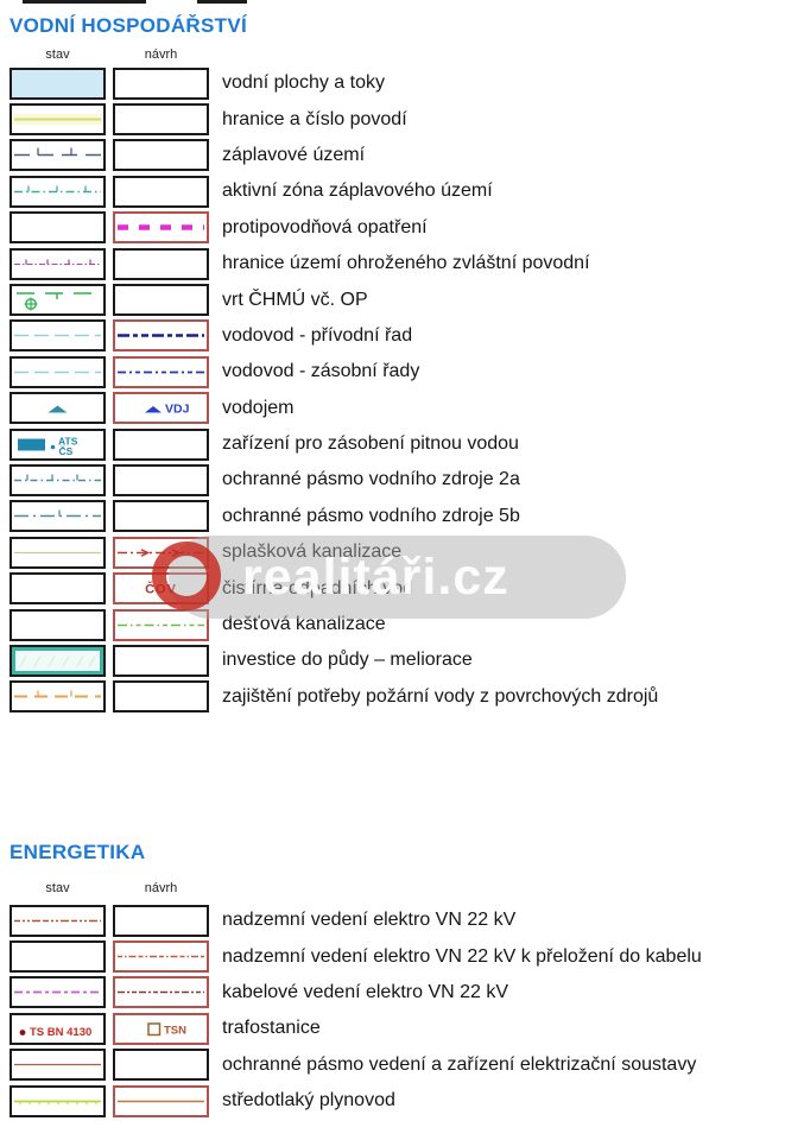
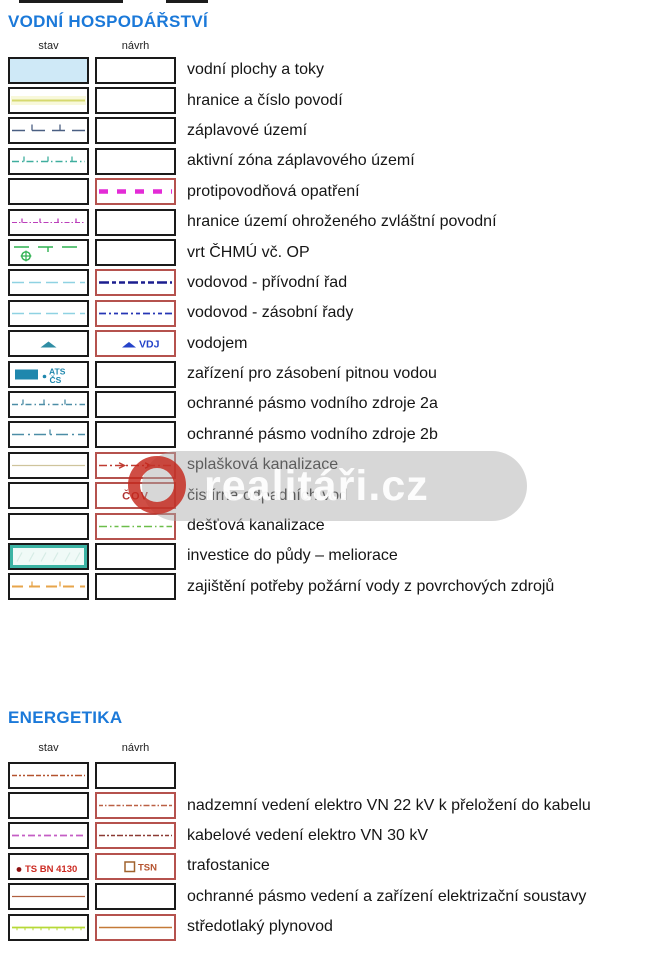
  VODNÍ HOSPODÁŘSTVÍ
  stav
  návrh
  vodní plochy a toky
  hranice a číslo povodí
  záplavové území
  aktivní zóna záplavového území
  protipovodňová opatření
  hranice území ohroženého zvláštní povodní
  vrt ČHMÚ vč. OP
  vodovod - přívodní řad
  vodovod - zásobní řady
  VDJ
  vodojem
  ATS
  ČS
  zařízení pro zásobení pitnou vodou
  ochranné pásmo vodního zdroje 2a
- ochranné pásmo vodního zdroje 5b
+ ochranné pásmo vodního zdroje 2b
  splašková kanalizace
  ČOV
  čistírna odpadních vod
  dešťová kanalizace
  investice do půdy – meliorace
  zajištění potřeby požární vody z povrchových zdrojů
  ENERGETIKA
  stav
  návrh
- nadzemní vedení elektro VN 22 kV
  nadzemní vedení elektro VN 22 kV k přeložení do kabelu
- kabelové vedení elektro VN 22 kV
+ kabelové vedení elektro VN 30 kV
  TS BN 4130
  TSN
  trafostanice
  ochranné pásmo vedení a zařízení elektrizační soustavy
  středotlaký plynovod
  realitáři.cz
